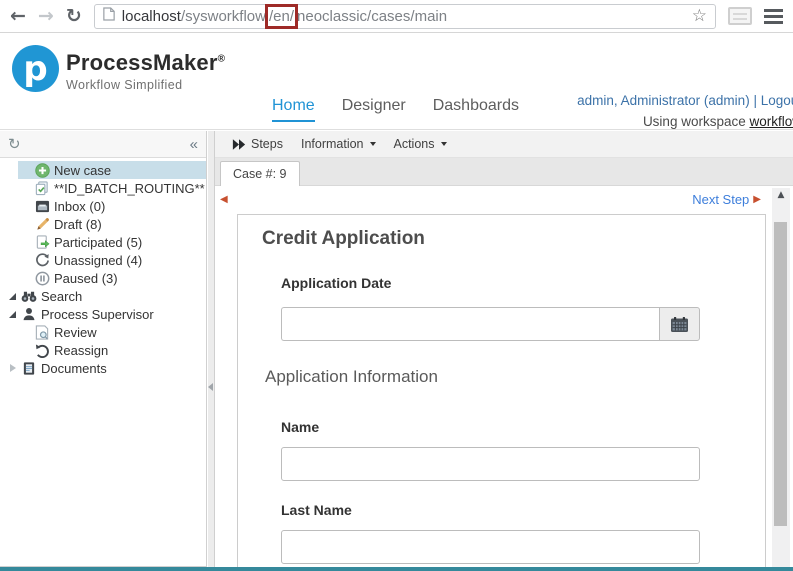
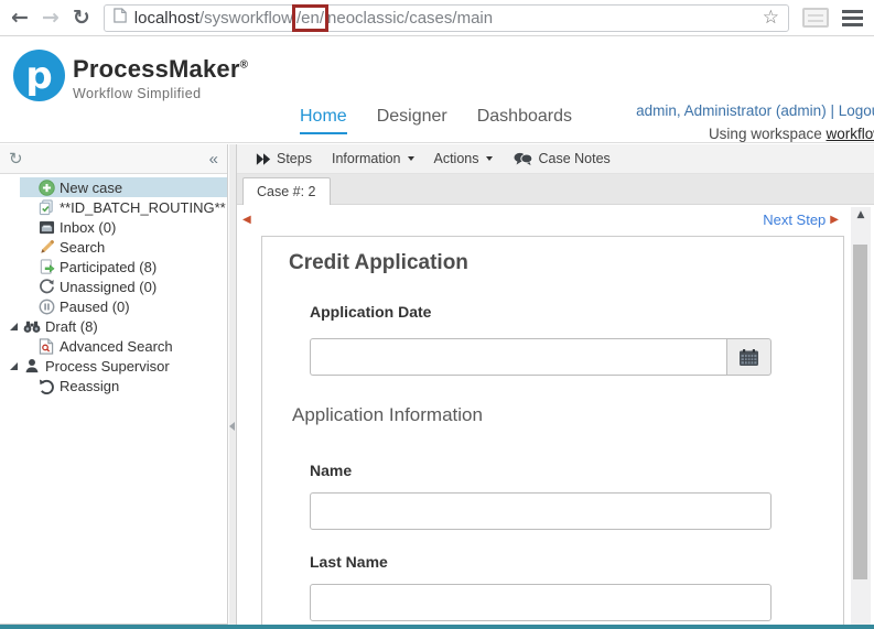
  ←
  →
  ↻
  localhost
  /sysworkflow
  /en/
  neoclassic/cases/main
  ☆
  p
  ProcessMaker®
  Workflow Simplified
  Home
  Designer
  Dashboards
  admin, Administrator (admin) | Logo
  Using workspace workflo
  ↻
  «
  New case
  **ID_BATCH_ROUTING**
  Inbox (0)
- Draft (8)
+ Search
- Participated (5)
+ Participated (8)
- Unassigned (4)
+ Unassigned (0)
- Paused (3)
+ Paused (0)
- Search
+ Draft (8)
+ Advanced Search
  Process Supervisor
- Review
  Reassign
- Documents
  Steps
  Information
  Actions
+ Case Notes
- Case #: 9
+ Case #: 2
  ◀
  Next Step
  ▶
  Credit Application
  Application Date
  Application Information
  Name
  Last Name
  ▲
